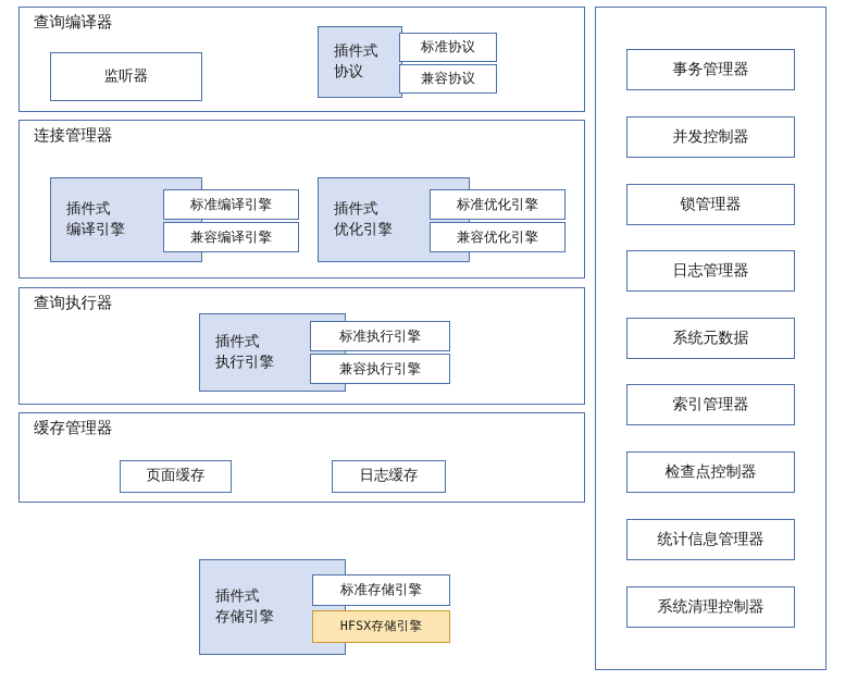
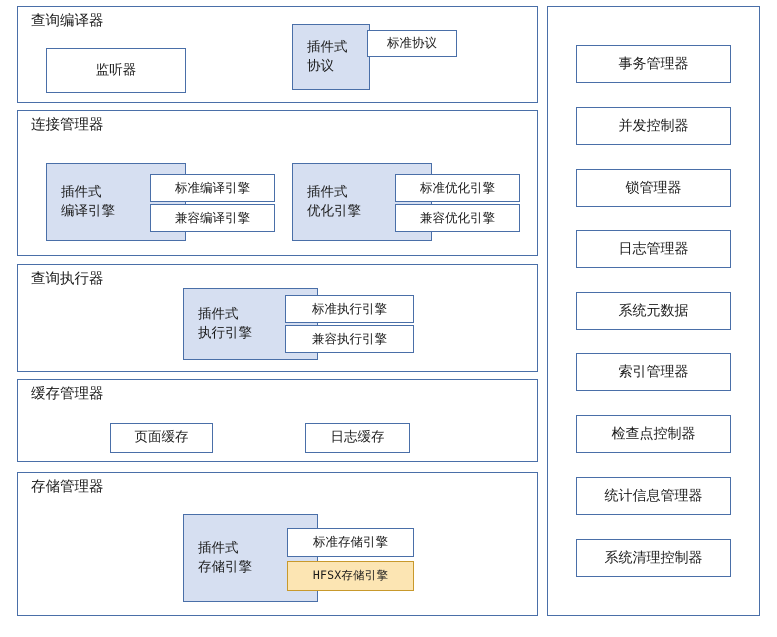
  查询编译器
  监听器
  插件式
  协议
  标准协议
- 兼容协议
  连接管理器
  插件式
  编译引擎
  标准编译引擎
  兼容编译引擎
  插件式
  优化引擎
  标准优化引擎
  兼容优化引擎
  查询执行器
  插件式
  执行引擎
  标准执行引擎
  兼容执行引擎
  缓存管理器
  页面缓存
  日志缓存
+ 存储管理器
  插件式
  存储引擎
  标准存储引擎
  HFSX存储引擎
  事务管理器
  并发控制器
  锁管理器
  日志管理器
  系统元数据
  索引管理器
  检查点控制器
  统计信息管理器
  系统清理控制器
